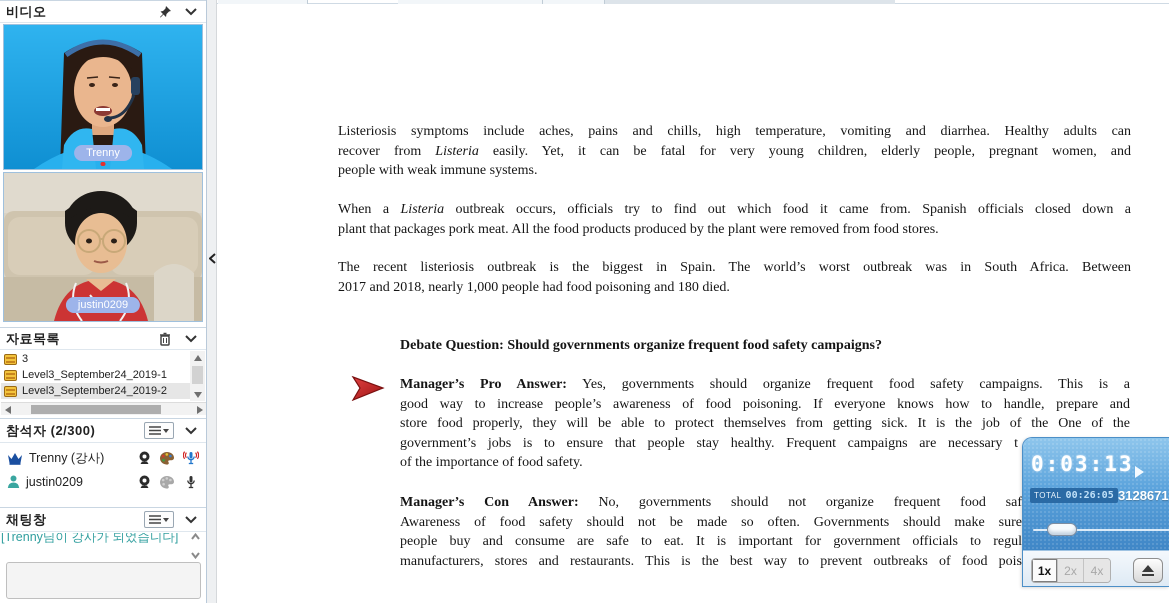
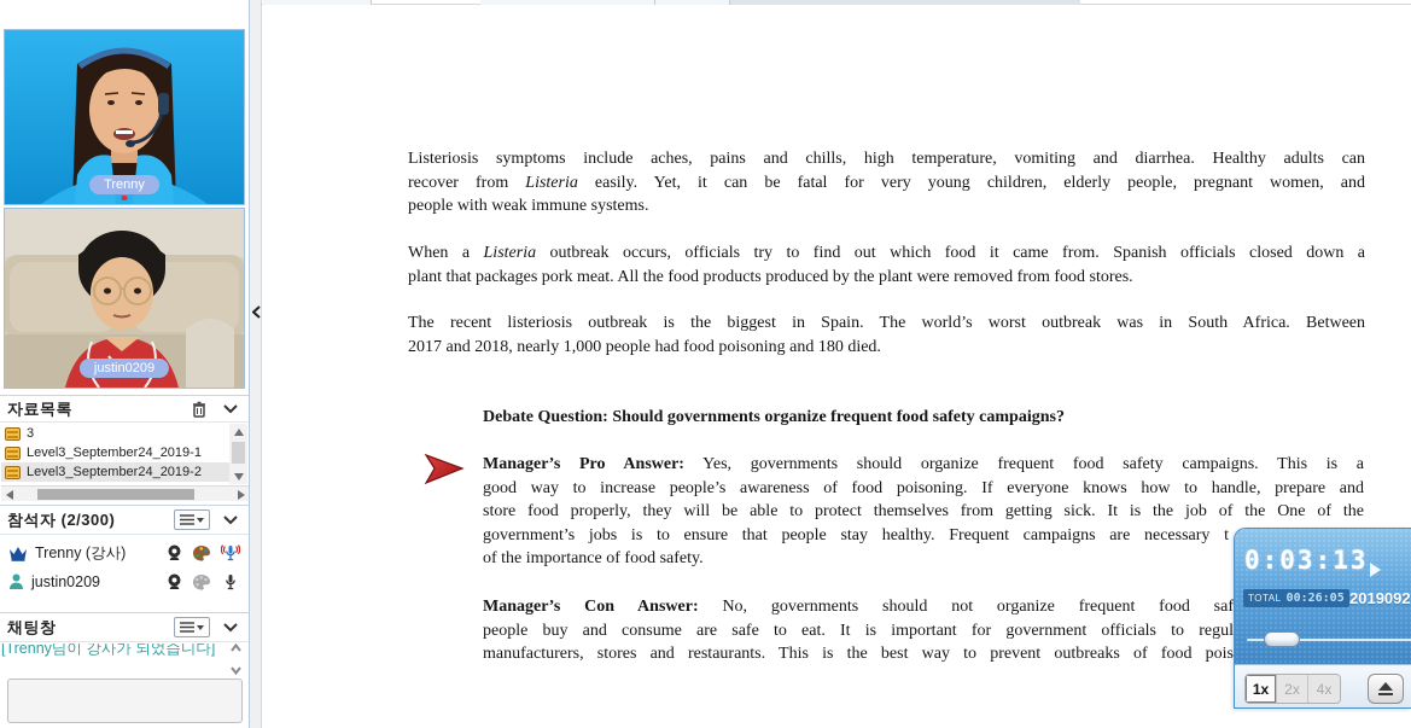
- 비디오
  Trenny
  justin0209
  자료목록
  3
  Level3_September24_2019-1
  Level3_September24_2019-2
  참석자 (2/300)
  Trenny (강사)
  justin0209
  채팅창
  [Trenny님이 강사가 되었습니다]
  Listeriosis symptoms include aches, pains and chills, high temperature, vomiting and diarrhea. Healthy adults can
  recover from Listeria easily. Yet, it can be fatal for very young children, elderly people, pregnant women, and
  people with weak immune systems.
  When a Listeria outbreak occurs, officials try to find out which food it came from. Spanish officials closed down a
  plant that packages pork meat. All the food products produced by the plant were removed from food stores.
  The recent listeriosis outbreak is the biggest in Spain. The world’s worst outbreak was in South Africa. Between
  2017 and 2018, nearly 1,000 people had food poisoning and 180 died.
  Debate Question: Should governments organize frequent food safety campaigns?
  Manager’s Pro Answer: Yes, governments should organize frequent food safety campaigns. This is a
  good way to increase people’s awareness of food poisoning. If everyone knows how to handle, prepare and
  store food properly, they will be able to protect themselves from getting sick. It is the job of the One of the
  government’s jobs is to ensure that people stay healthy. Frequent campaigns are necessary t
  of the importance of food safety.
  Manager’s Con Answer: No, governments should not organize frequent food saf
- Awareness of food safety should not be made so often. Governments should make sure
  people buy and consume are safe to eat. It is important for government officials to regul
  manufacturers, stores and restaurants. This is the best way to prevent outbreaks of food pois
  0:03:13
  TOTAL
  00:26:05
- 3128671
+ 2019092
  1x
  2x
  4x
